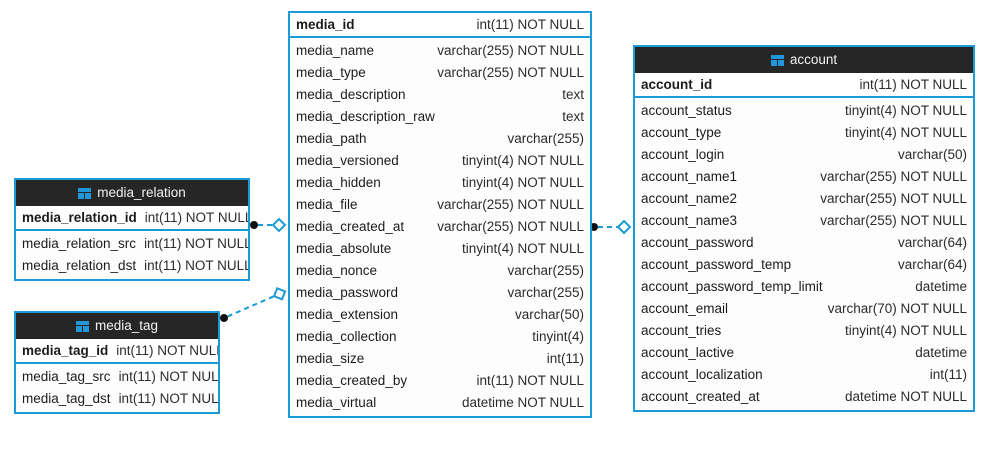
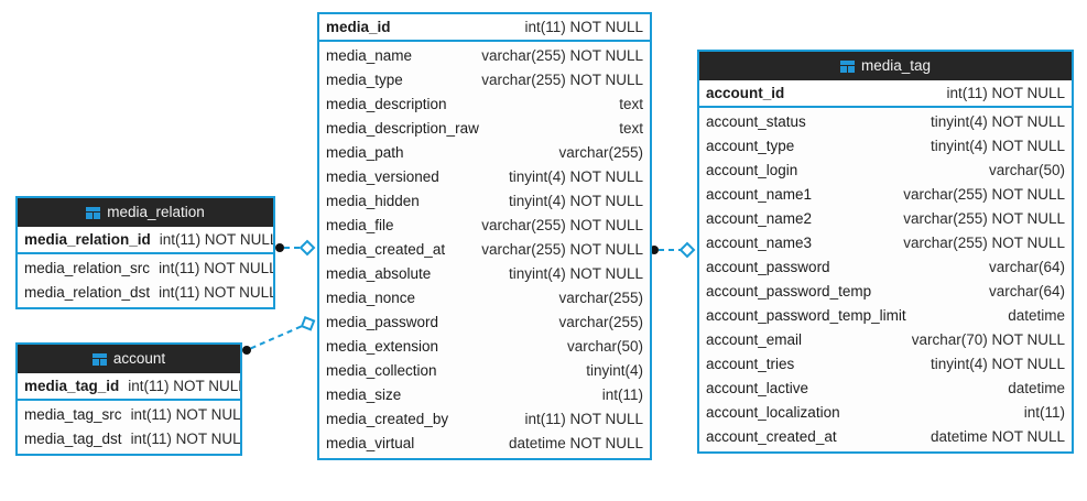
  media_id
  int(11) NOT NULL
  media_name
  varchar(255) NOT NULL
  media_type
  varchar(255) NOT NULL
  media_description
  text
  media_description_raw
  text
  media_path
  varchar(255)
  media_versioned
  tinyint(4) NOT NULL
  media_hidden
  tinyint(4) NOT NULL
  media_file
  varchar(255) NOT NULL
  media_created_at
  varchar(255) NOT NULL
  media_absolute
  tinyint(4) NOT NULL
  media_nonce
  varchar(255)
  media_password
  varchar(255)
  media_extension
  varchar(50)
  media_collection
  tinyint(4)
  media_size
  int(11)
  media_created_by
  int(11) NOT NULL
  media_virtual
  datetime NOT NULL
- account
+ media_tag
  account_id
  int(11) NOT NULL
  account_status
  tinyint(4) NOT NULL
  account_type
  tinyint(4) NOT NULL
  account_login
  varchar(50)
  account_name1
  varchar(255) NOT NULL
  account_name2
  varchar(255) NOT NULL
  account_name3
  varchar(255) NOT NULL
  account_password
  varchar(64)
  account_password_temp
  varchar(64)
  account_password_temp_limit
  datetime
  account_email
  varchar(70) NOT NULL
  account_tries
  tinyint(4) NOT NULL
  account_lactive
  datetime
  account_localization
  int(11)
  account_created_at
  datetime NOT NULL
  media_relation
  media_relation_id
  int(11) NOT NUL
  media_relation_src
  int(11) NOT NULL
  media_relation_dst
  int(11) NOT NULL
- media_tag
+ account
  media_tag_id
  int(11) NOT NUL
  media_tag_src
  int(11) NOT NUL
  media_tag_dst
  int(11) NOT NUL
